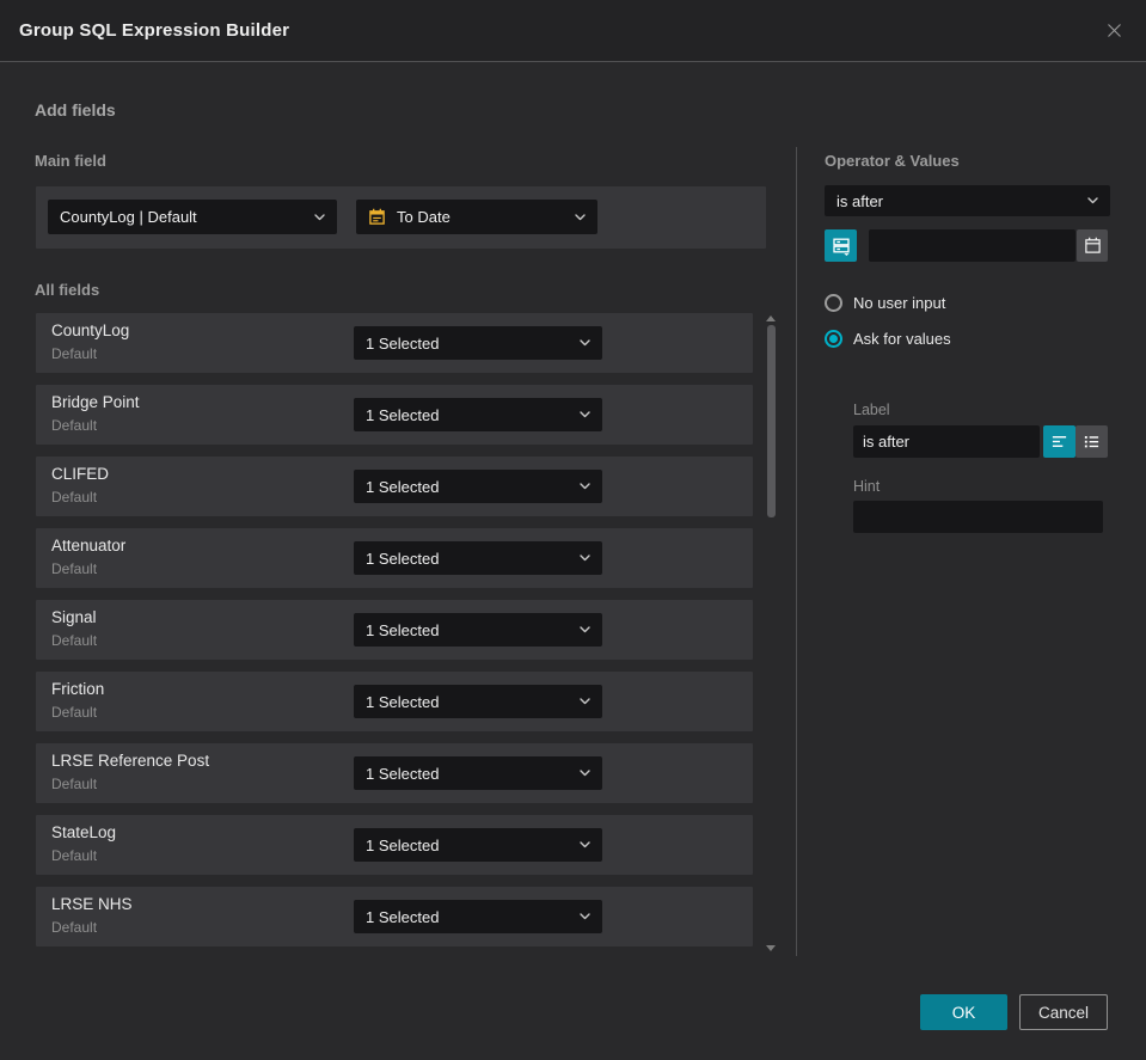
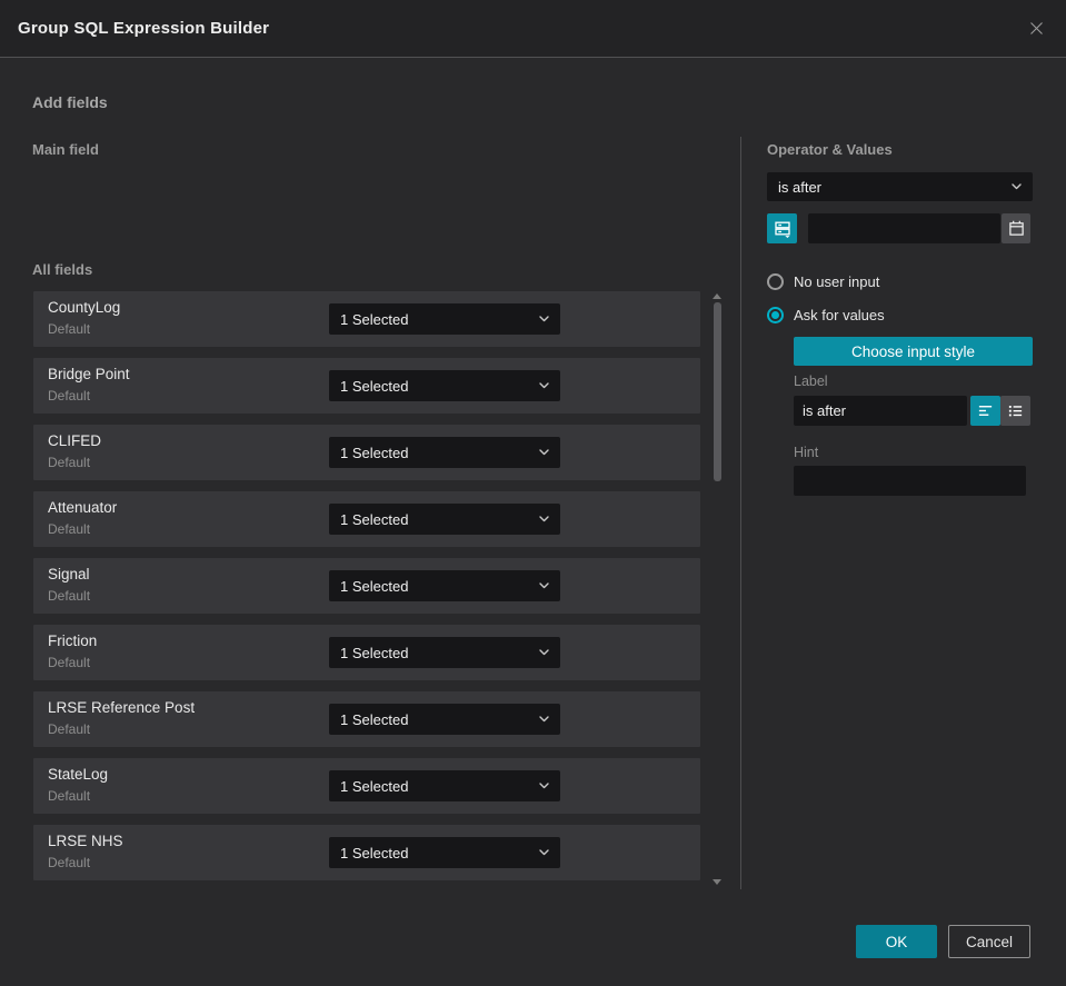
  Group SQL Expression Builder
  Add fields
  Main field
- CountyLog | Default
- To Date
  All fields
  CountyLog
  Default
  1 Selected
  Bridge Point
  Default
  1 Selected
  CLIFED
  Default
  1 Selected
  Attenuator
  Default
  1 Selected
  Signal
  Default
  1 Selected
  Friction
  Default
  1 Selected
  LRSE Reference Post
  Default
  1 Selected
  StateLog
  Default
  1 Selected
  LRSE NHS
  Default
  1 Selected
  Operator & Values
  is after
  No user input
  Ask for values
+ Choose input style
  Label
  is after
  Hint
  OK
  Cancel
